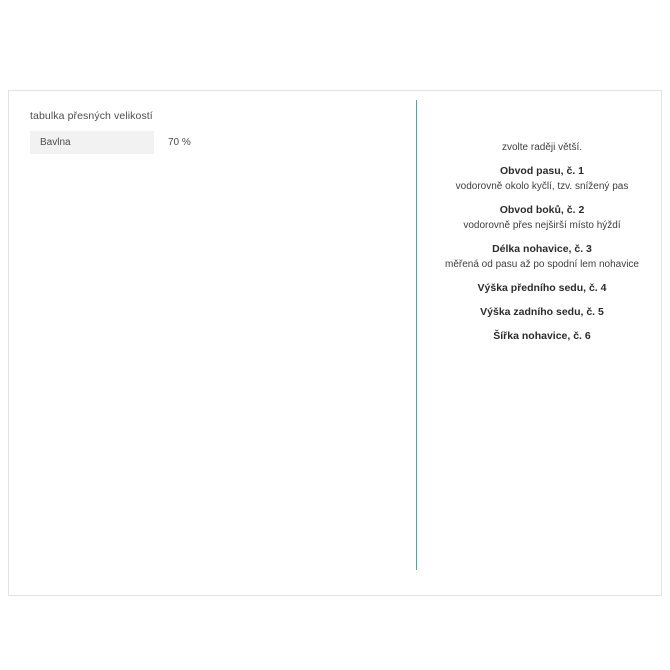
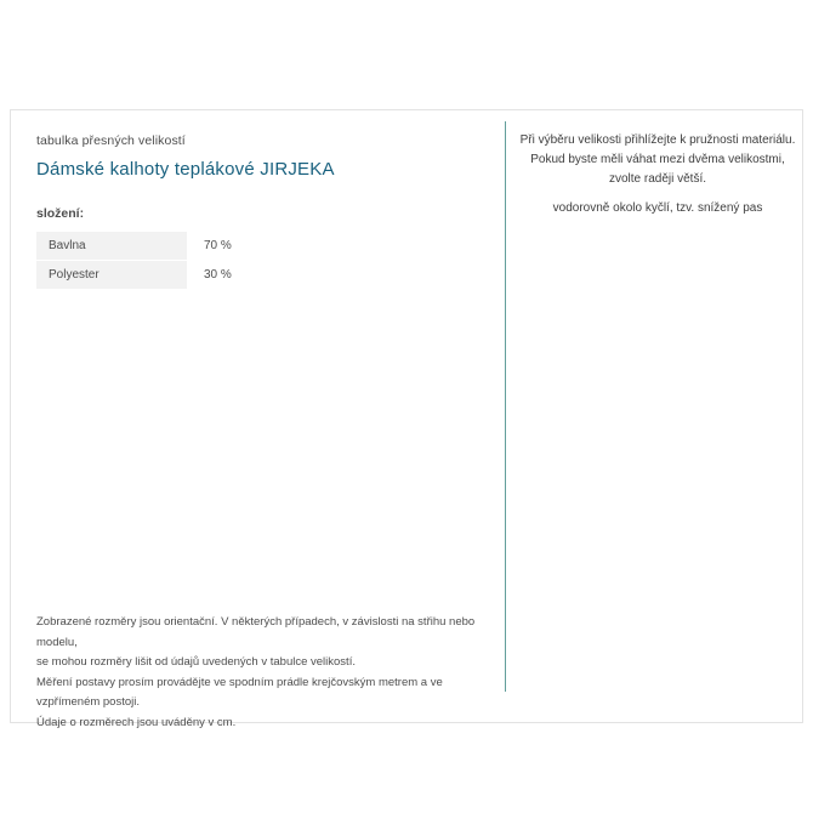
  tabulka přesných velikostí
+ Dámské kalhoty teplákové JIRJEKA
+ složení:
  Bavlna	70 %
+ Polyester	30 %
+ Zobrazené rozměry jsou orientační. V některých případech, v závislosti na střihu nebo modelu,
+ se mohou rozměry lišit od údajů uvedených v tabulce velikostí.
+ Měření postavy prosím provádějte ve spodním prádle krejčovským metrem a ve vzpřímeném postoji.
+ Údaje o rozměrech jsou uváděny v cm.
+ Při výběru velikosti přihlížejte k pružnosti materiálu.
+ Pokud byste měli váhat mezi dvěma velikostmi,
  zvolte raději větší.
- Obvod pasu, č. 1
  vodorovně okolo kyčlí, tzv. snížený pas
- Obvod boků, č. 2
- vodorovně přes nejširší místo hýždí
- Délka nohavice, č. 3
- měřená od pasu až po spodní lem nohavice
- Výška předního sedu, č. 4
- Výška zadního sedu, č. 5
- Šířka nohavice, č. 6
